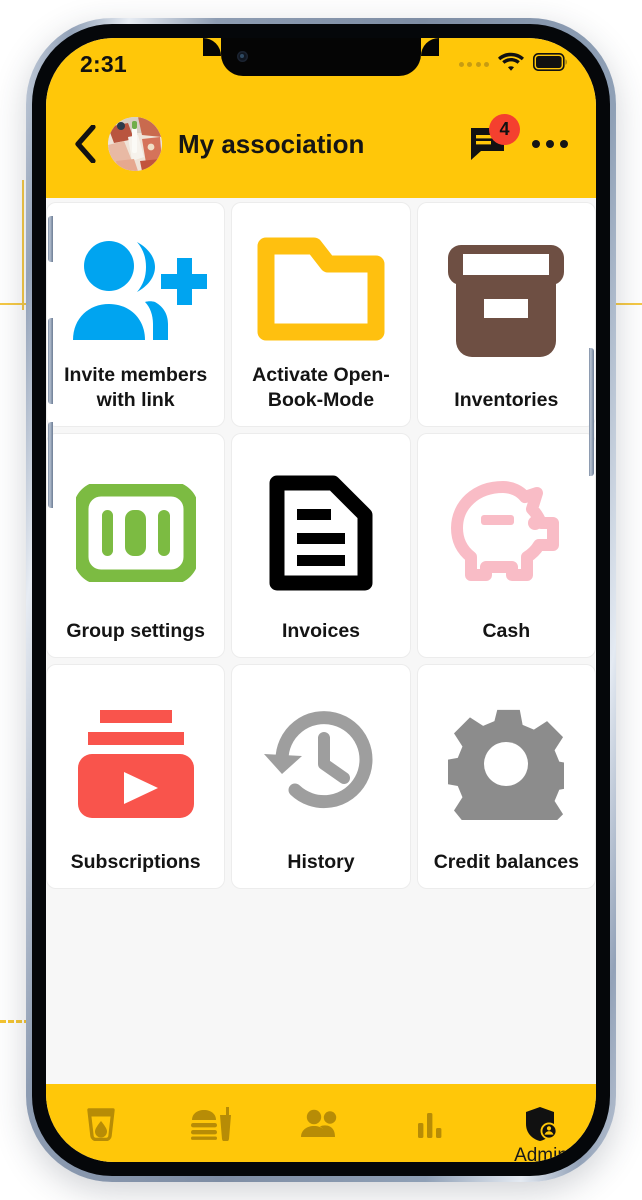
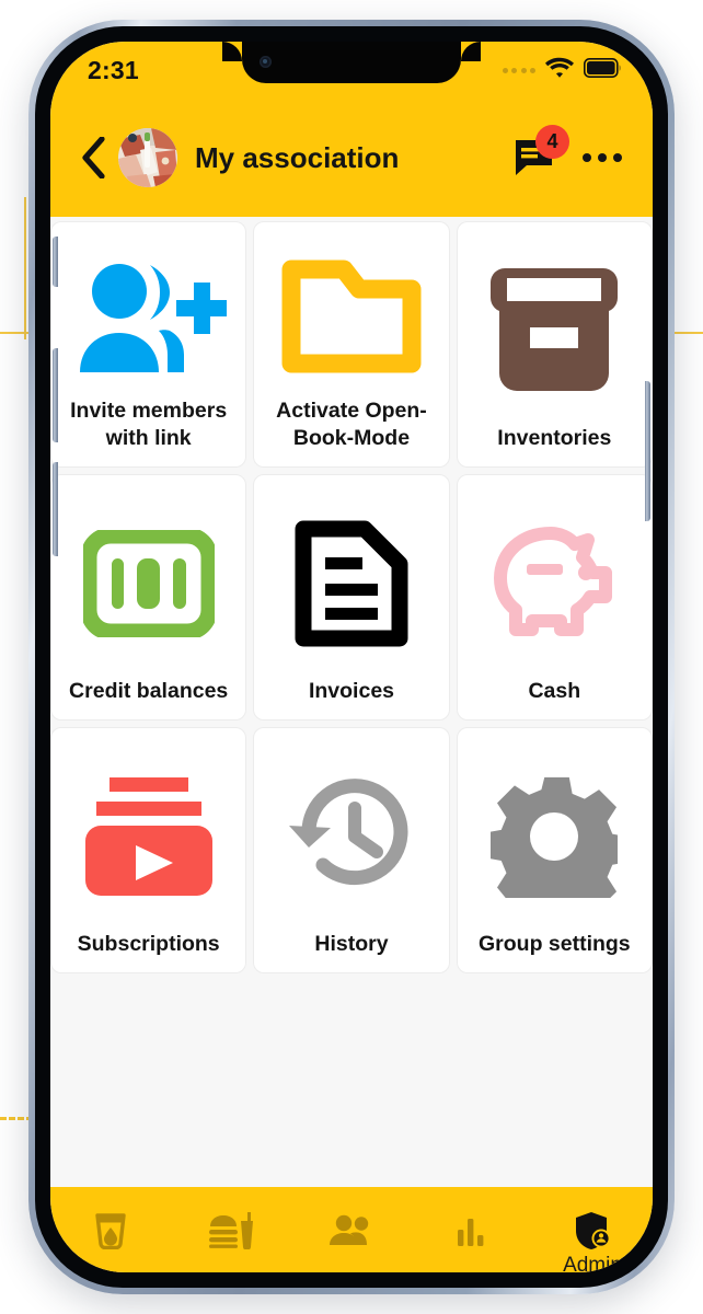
  2:31
  My association
  4
  Invite members with link
  Activate Open-Book-Mode
  Inventories
- Group settings
+ Credit balances
  Invoices
  Cash
  Subscriptions
  History
- Credit balances
+ Group settings
  Admin
